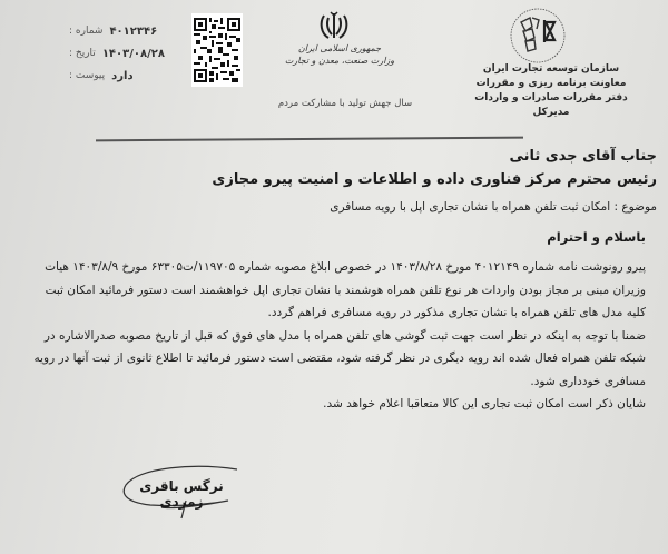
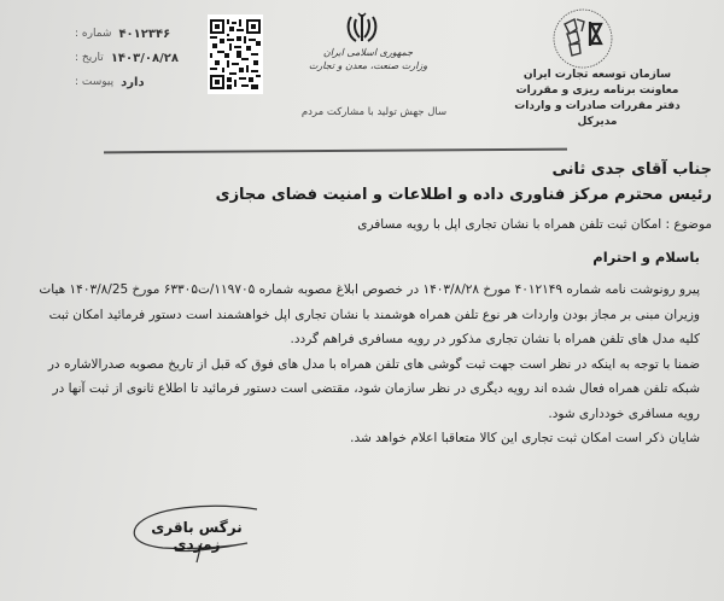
  شماره :
  ۴۰۱۲۳۴۶
  تاریخ :
  ۱۴۰۳/۰۸/۲۸
  پیوست :
  دارد
  جمهوری اسلامی ایران
  وزارت صنعت، معدن و تجارت
  سال جهش تولید با مشارکت مردم
  سازمان توسعه تجارت ایران
  معاونت برنامه ریزی و مقررات
  دفتر مقررات صادرات و واردات
  مدیرکل
  جناب آقای جدی ثانی
- رئیس محترم مرکز فناوری داده و اطلاعات و امنیت پیرو مجازی
+ رئیس محترم مرکز فناوری داده و اطلاعات و امنیت فضای مجازی
  موضوع : امکان ثبت تلفن همراه با نشان تجاری اپل با رویه مسافری
  باسلام و احترام
- پیرو رونوشت نامه شماره ۴۰۱۲۱۴۹ مورخ ۱۴۰۳/۸/۲۸ در خصوص ابلاغ مصوبه شماره ۱۱۹۷۰۵/ت۶۳۳۰۵ مورخ ۱۴۰۳/۸/۹ هیات وزیران مبنی بر مجاز بودن واردات هر نوع تلفن همراه هوشمند با نشان تجاری اپل خواهشمند است دستور فرمائید امکان ثبت کلیه مدل های تلفن همراه با نشان تجاری مذکور در رویه مسافری فراهم گردد.
+ پیرو رونوشت نامه شماره ۴۰۱۲۱۴۹ مورخ ۱۴۰۳/۸/۲۸ در خصوص ابلاغ مصوبه شماره ۱۱۹۷۰۵/ت۶۳۳۰۵ مورخ ۱۴۰۳/۸/25 هیات وزیران مبنی بر مجاز بودن واردات هر نوع تلفن همراه هوشمند با نشان تجاری اپل خواهشمند است دستور فرمائید امکان ثبت کلیه مدل های تلفن همراه با نشان تجاری مذکور در رویه مسافری فراهم گردد.
- ضمنا با توجه به اینکه در نظر است جهت ثبت گوشی های تلفن همراه با مدل های فوق که قبل از تاریخ مصوبه صدرالاشاره در شبکه تلفن همراه فعال شده اند رویه دیگری در نظر گرفته شود، مقتضی است دستور فرمائید تا اطلاع ثانوی از ثبت آنها در رویه مسافری خودداری شود.
+ ضمنا با توجه به اینکه در نظر است جهت ثبت گوشی های تلفن همراه با مدل های فوق که قبل از تاریخ مصوبه صدرالاشاره در شبکه تلفن همراه فعال شده اند رویه دیگری در نظر سازمان شود، مقتضی است دستور فرمائید تا اطلاع ثانوی از ثبت آنها در رویه مسافری خودداری شود.
  شایان ذکر است امکان ثبت تجاری این کالا متعاقبا اعلام خواهد شد.
  نرگس باقری زمردی
